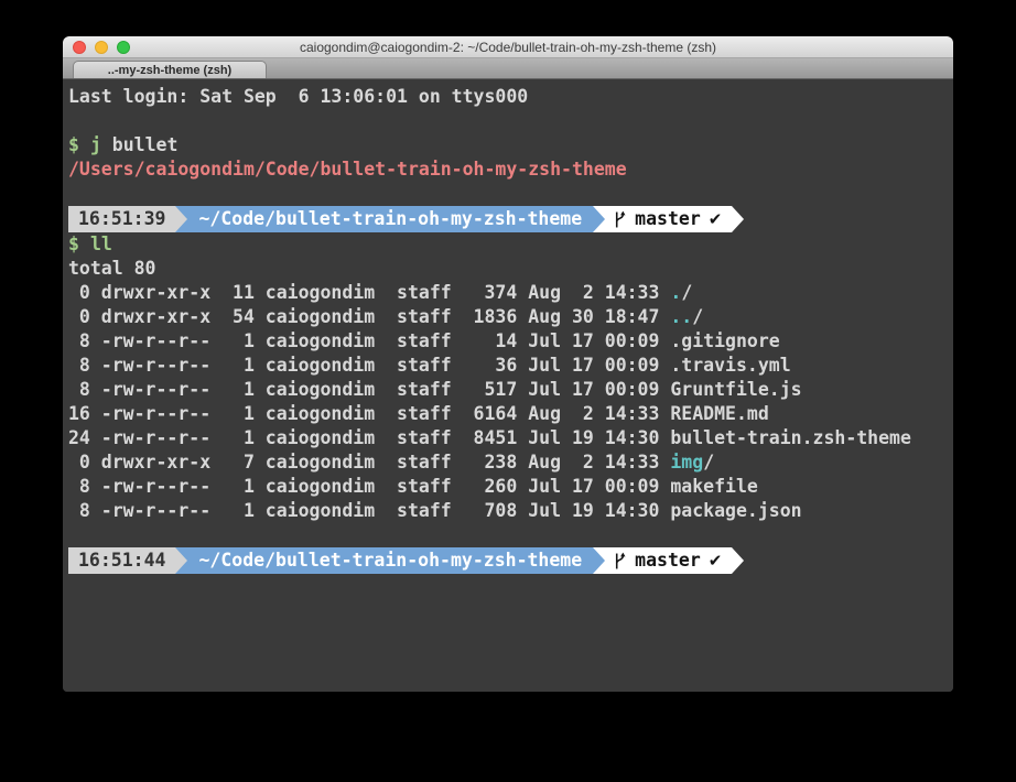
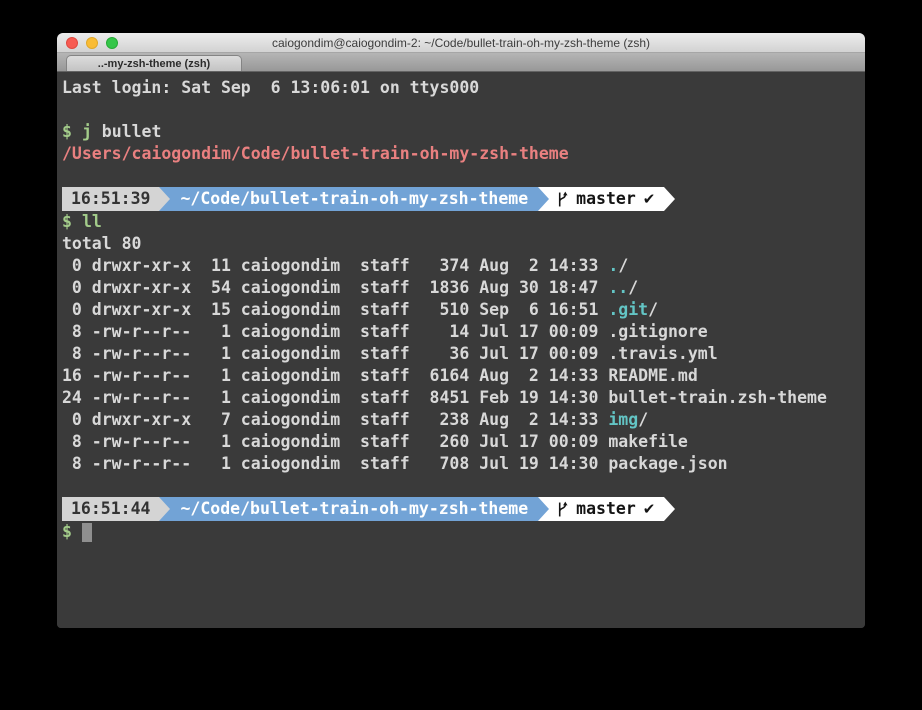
  caiogondim@caiogondim-2: ~/Code/bullet-train-oh-my-zsh-theme (zsh)
  ..-my-zsh-theme (zsh)
  Last login: Sat Sep 6 13:06:01 on ttys000
  $ j bullet
  /Users/caiogondim/Code/bullet-train-oh-my-zsh-theme
  16:51:39
  ~/Code/bullet-train-oh-my-zsh-theme
  master
  ✔
  $ ll
  total 80
  0 drwxr-xr-x 11 caiogondim staff 374 Aug 2 14:33 ./
  0 drwxr-xr-x 54 caiogondim staff 1836 Aug 30 18:47 ../
+ 0 drwxr-xr-x 15 caiogondim staff 510 Sep 6 16:51 .git/
  8 -rw-r--r-- 1 caiogondim staff 14 Jul 17 00:09 .gitignore
  8 -rw-r--r-- 1 caiogondim staff 36 Jul 17 00:09 .travis.yml
- 8 -rw-r--r-- 1 caiogondim staff 517 Jul 17 00:09 Gruntfile.js
  16 -rw-r--r-- 1 caiogondim staff 6164 Aug 2 14:33 README.md
- 24 -rw-r--r-- 1 caiogondim staff 8451 Jul 19 14:30 bullet-train.zsh-theme
+ 24 -rw-r--r-- 1 caiogondim staff 8451 Feb 19 14:30 bullet-train.zsh-theme
  0 drwxr-xr-x 7 caiogondim staff 238 Aug 2 14:33 img/
  8 -rw-r--r-- 1 caiogondim staff 260 Jul 17 00:09 makefile
  8 -rw-r--r-- 1 caiogondim staff 708 Jul 19 14:30 package.json
  16:51:44
  ~/Code/bullet-train-oh-my-zsh-theme
  master
  ✔
+ $
